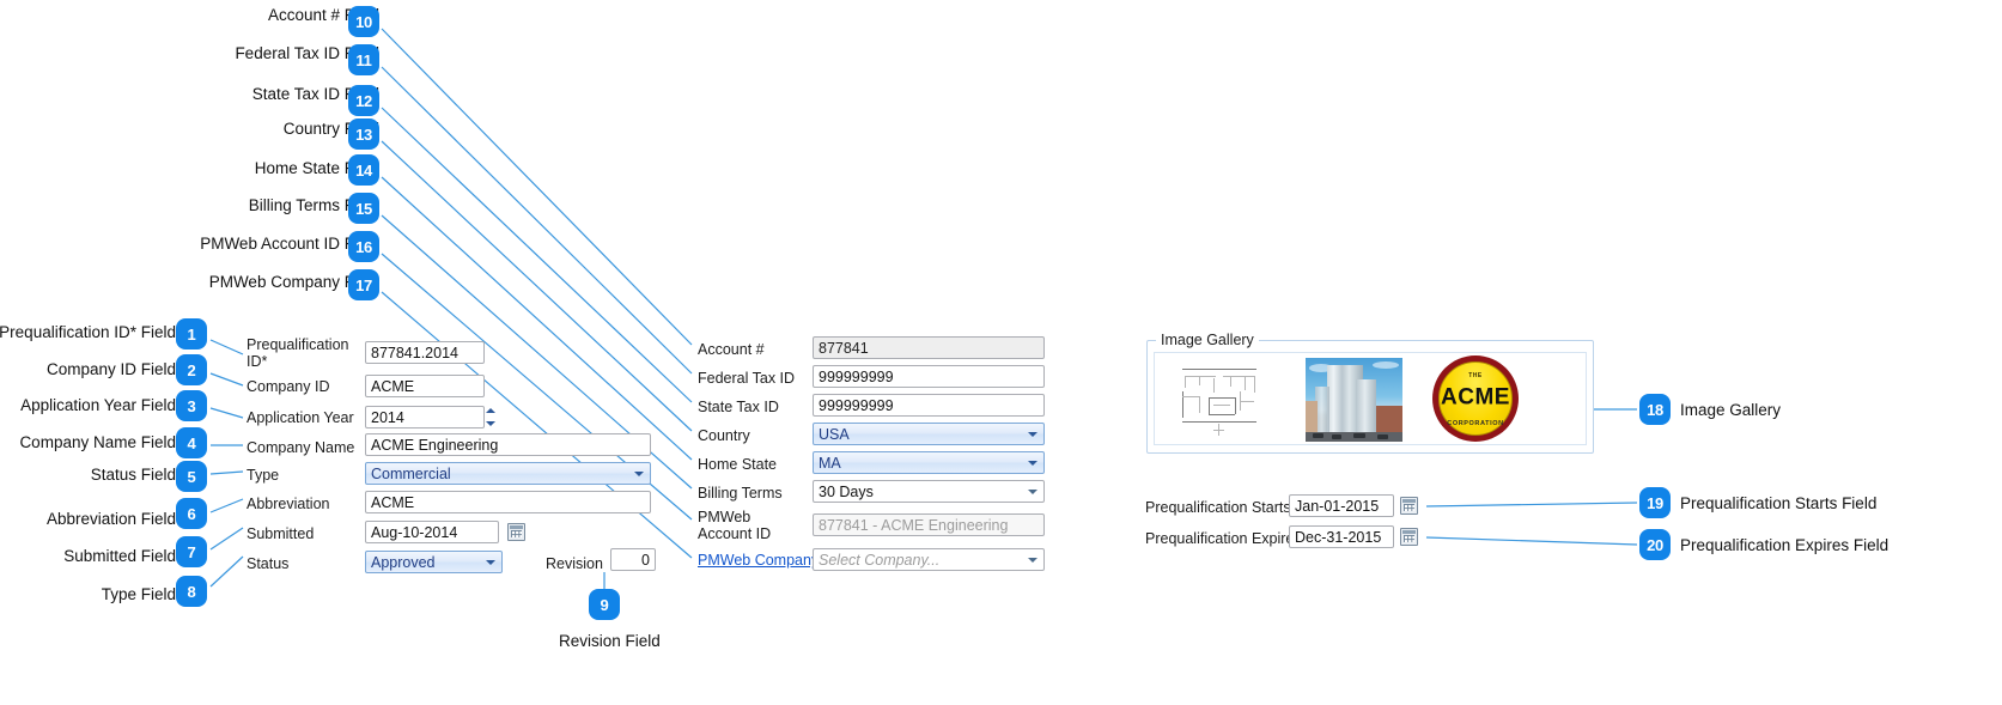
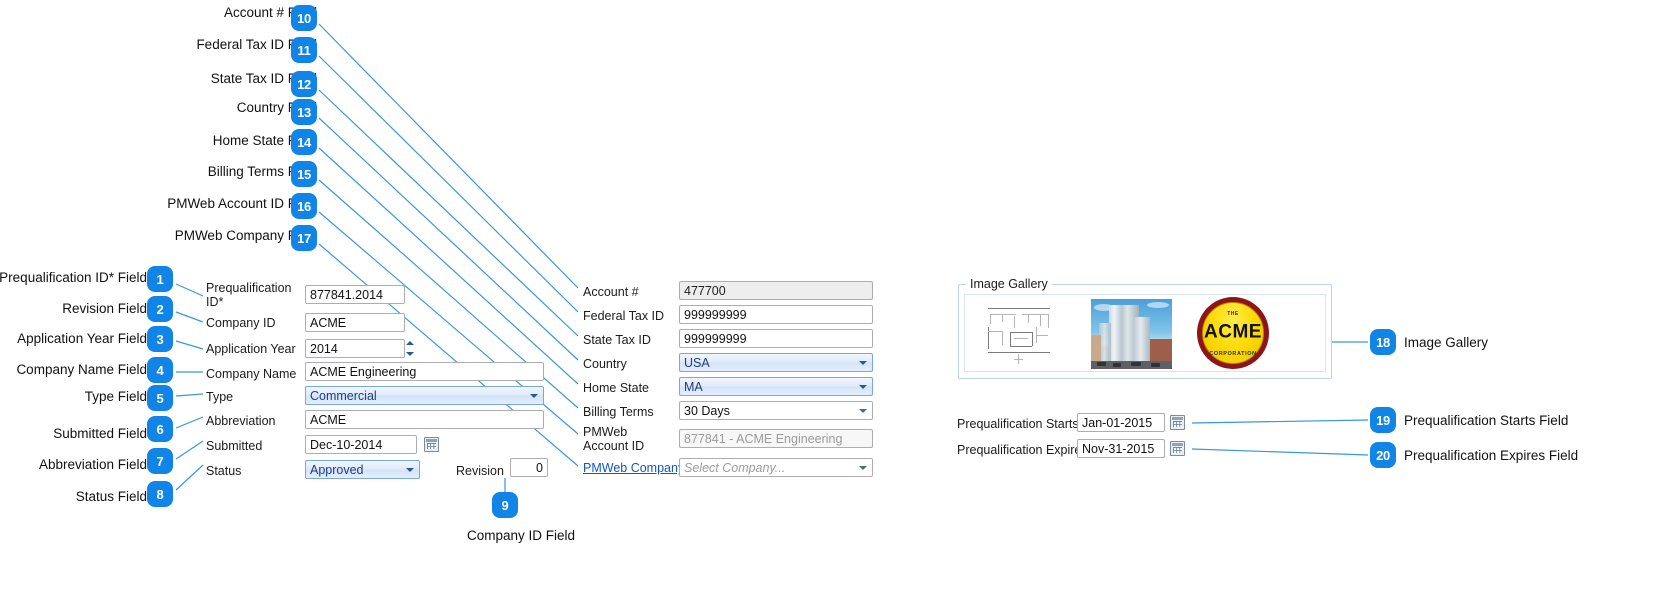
  10
  Federal Tax ID
  11
  12
  13
  14
  Billing Terms
  15
  PMWeb Account ID
  16
  PMWeb Company
  17
  Prequalification ID* Field
  1
- Company ID Field
+ Revision Field
  2
  Application Year Field
  3
  Company Name Field
  4
- Status Field
+ Type Field
  5
- Abbreviation Field
+ Submitted Field
  6
- Submitted Field
+ Abbreviation Field
  7
- Type Field
+ Status Field
  8
  9
- Revision Field
+ Company ID Field
  18
  Image Gallery
  19
  Prequalification Starts Field
  20
  Prequalification Expires Field
  Prequalification ID*
  877841.2014
  Company ID
  ACME
  Application Year
  2014
  Company Name
  ACME Engineering
  Type
  Commercial
  Abbreviation
  ACME
  Submitted
- Aug-10-2014
+ Dec-10-2014
  Status
  Approved
  Revision
  0
  Account #
- 877841
+ 477700
  Federal Tax ID
  999999999
  State Tax ID
  999999999
  Country
  USA
  Home State
  MA
  Billing Terms
  30 Days
  PMWeb Account ID
  877841 - ACME Engineering
  PMWeb Compan
  Select Company...
  Image Gallery
  ACME
  Prequalification Starts
  Jan-01-2015
  Prequalification Expir
- Dec-31-2015
+ Nov-31-2015
